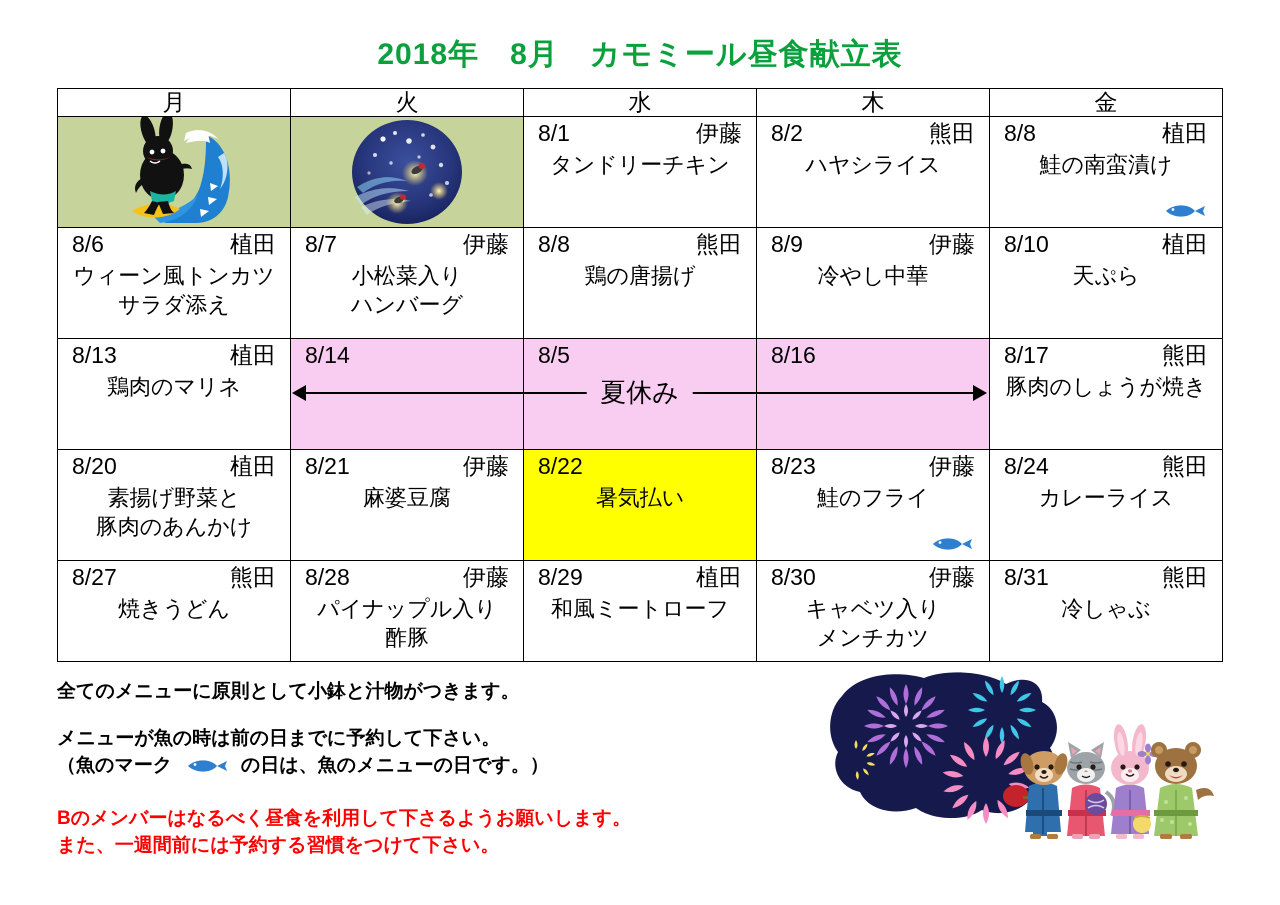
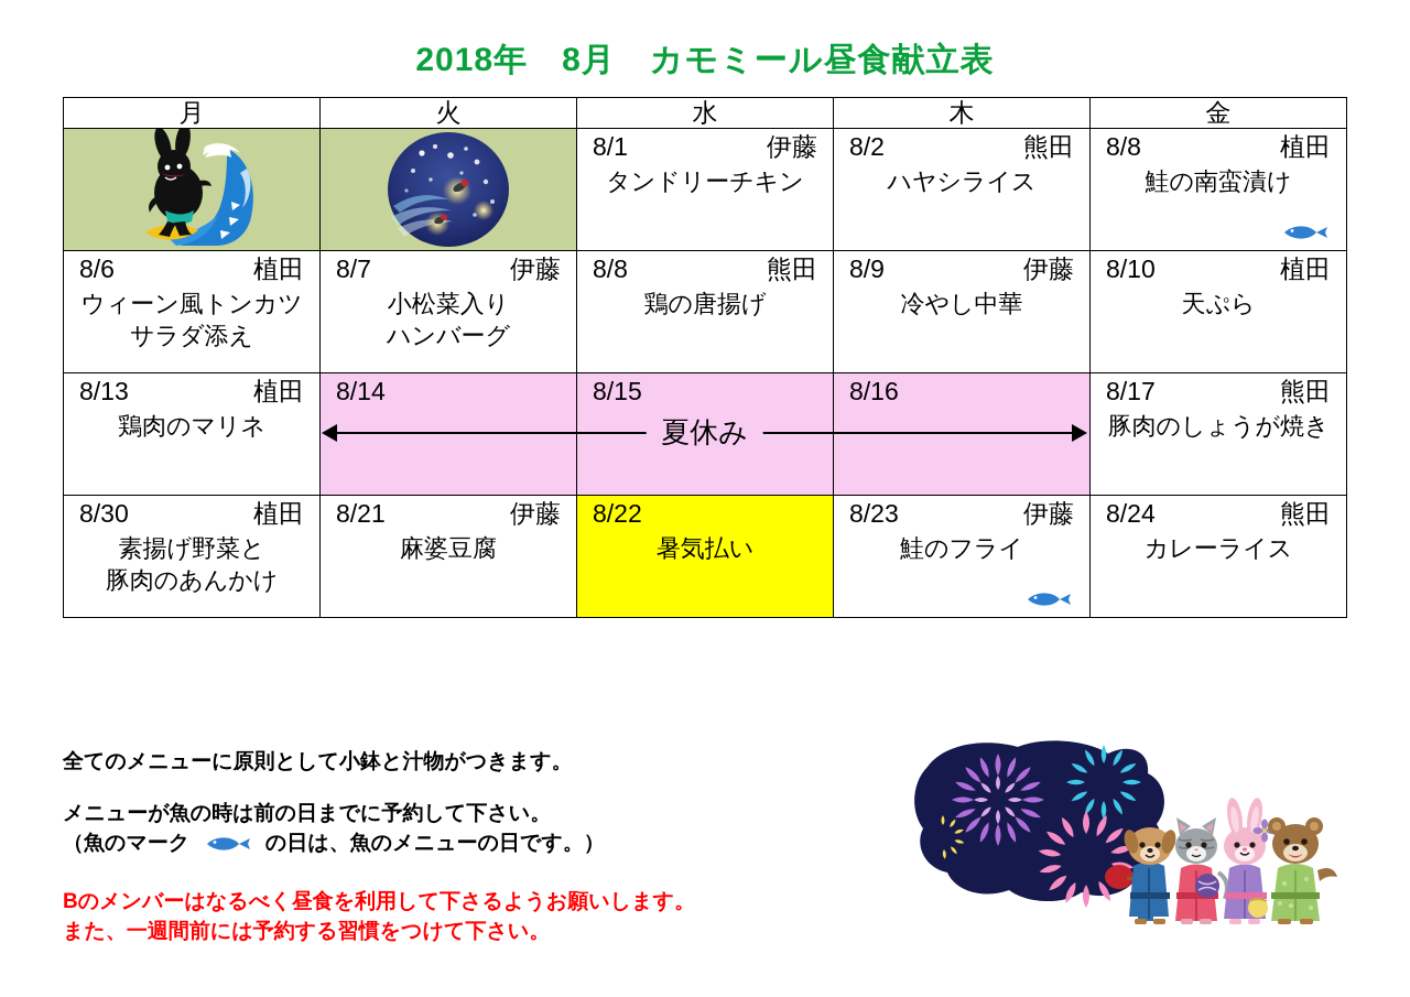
  2018年 8月 カモミール昼食献立表
  月	火	水	木	金
  		8/1 伊藤 タンドリーチキン	8/2 熊田 ハヤシライス	8/8 植田 鮭の南蛮漬け
  8/6 植田 ウィーン風トンカツ サラダ添え	8/7 伊藤 小松菜入り ハンバーグ	8/8 熊田 鶏の唐揚げ	8/9 伊藤 冷やし中華	8/10 植田 天ぷら
- 8/13 植田 鶏肉のマリネ	8/14	8/5	8/16	8/17 熊田 豚肉のしょうが焼き
+ 8/13 植田 鶏肉のマリネ	8/14	8/15	8/16	8/17 熊田 豚肉のしょうが焼き
- 8/20 植田 素揚げ野菜と 豚肉のあんかけ	8/21 伊藤 麻婆豆腐	8/22 暑気払い	8/23 伊藤 鮭のフライ	8/24 熊田 カレーライス
+ 8/30 植田 素揚げ野菜と 豚肉のあんかけ	8/21 伊藤 麻婆豆腐	8/22 暑気払い	8/23 伊藤 鮭のフライ	8/24 熊田 カレーライス
- 8/27 熊田 焼きうどん	8/28 伊藤 パイナップル入り 酢豚	8/29 植田 和風ミートローフ	8/30 伊藤 キャベツ入り メンチカツ	8/31 熊田 冷しゃぶ
  夏休み
  全てのメニューに原則として小鉢と汁物がつきます。
  メニューが魚の時は前の日までに予約して下さい。
  （魚のマーク の日は、魚のメニューの日です。）
  Bのメンバーはなるべく昼食を利用して下さるようお願いします。
  また、一週間前には予約する習慣をつけて下さい。
